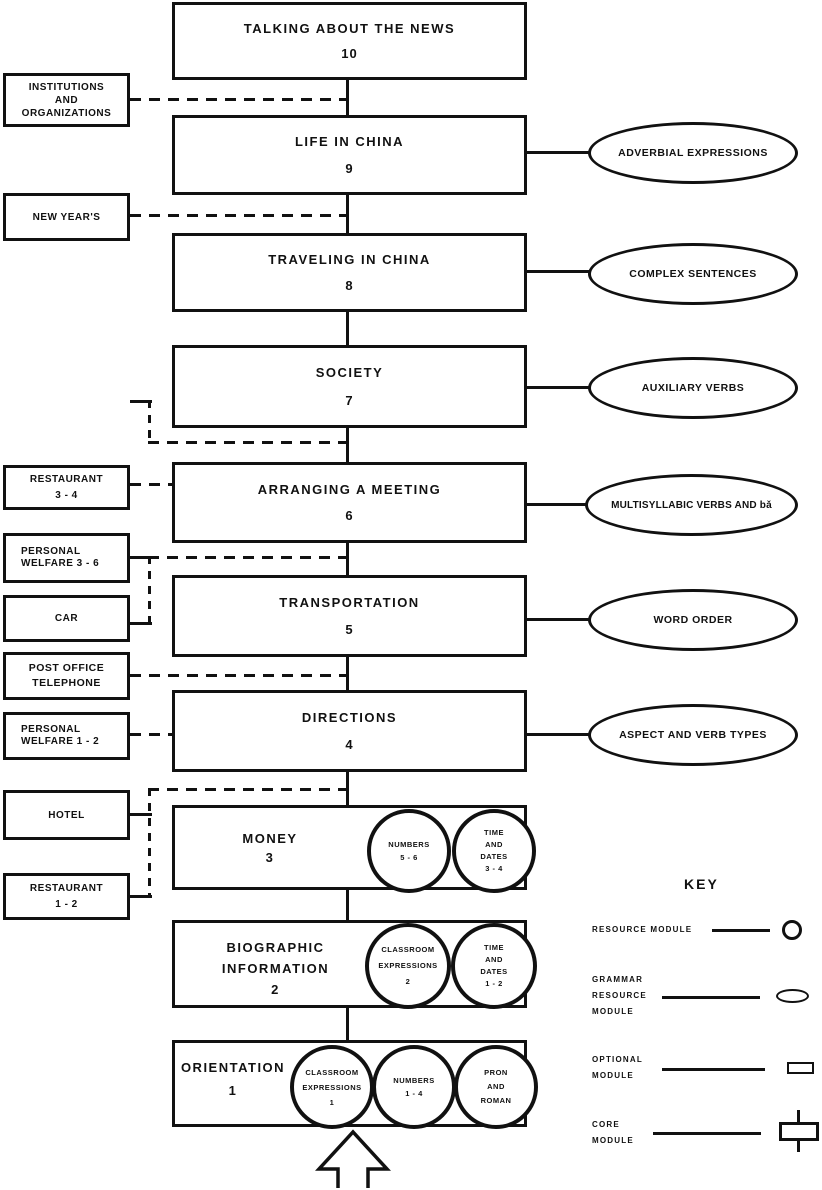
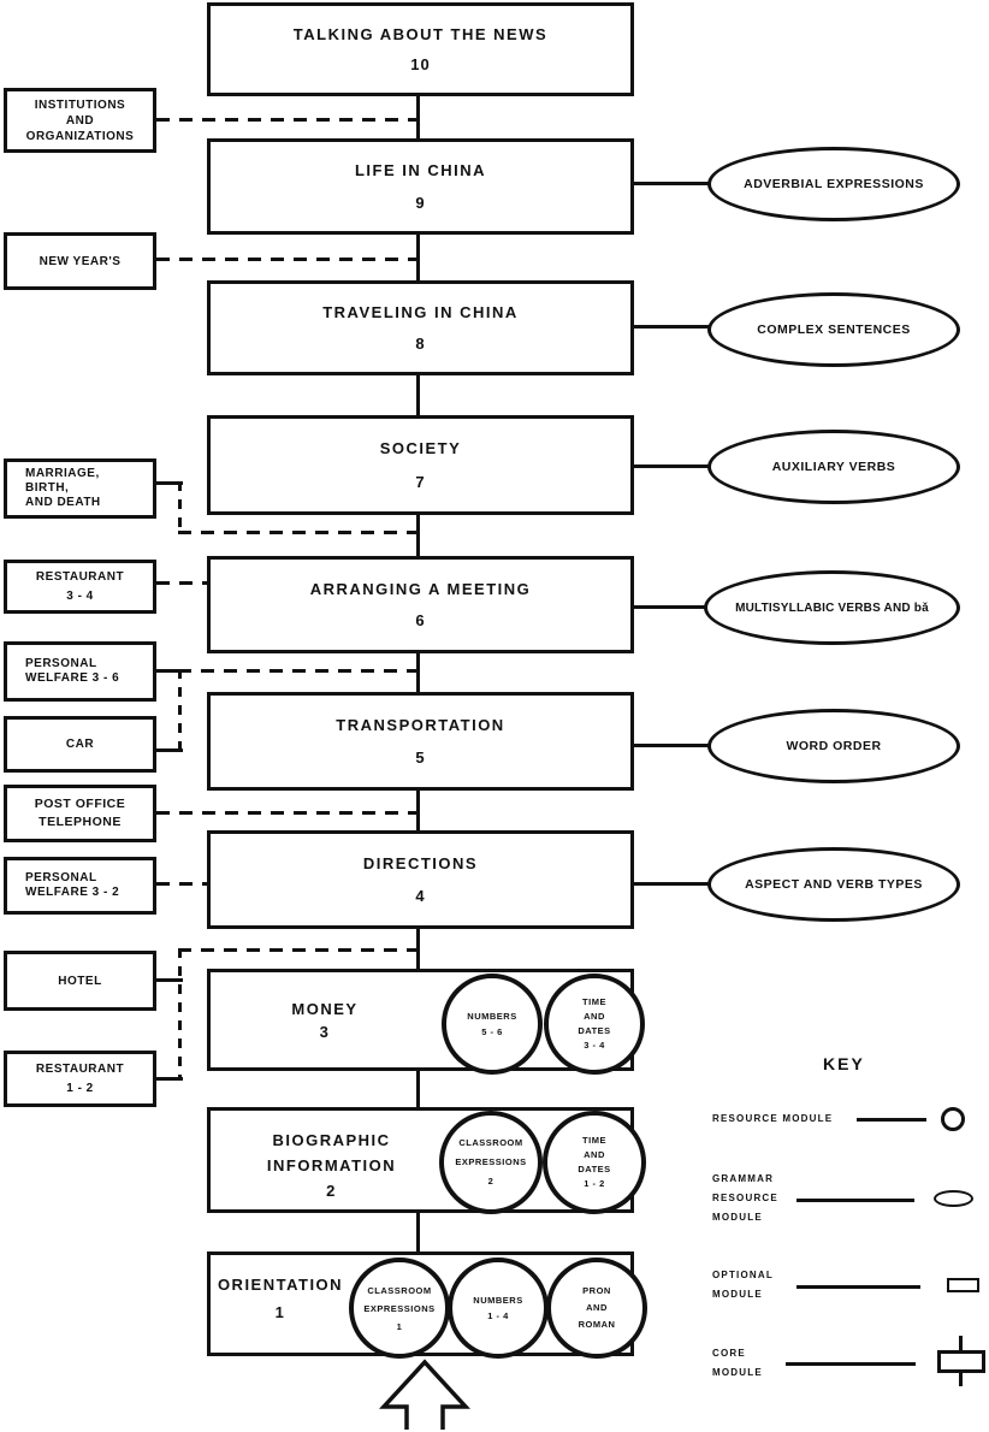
  TALKING ABOUT THE NEWS
  10
  LIFE IN CHINA
  9
  TRAVELING IN CHINA
  8
  SOCIETY
  7
  ARRANGING A MEETING
  6
  TRANSPORTATION
  5
  DIRECTIONS
  4
  MONEY
  3
  NUMBERS
  5 - 6
  TIME
  AND
  DATES
  3 - 4
  BIOGRAPHIC
  INFORMATION
  2
  CLASSROOM
  EXPRESSIONS
  2
  TIME
  AND
  DATES
  1 - 2
  ORIENTATION
  1
  CLASSROOM
  EXPRESSIONS
  1
  NUMBERS
  1 - 4
  PRON
  AND
  ROMAN
  INSTITUTIONS
  AND
  ORGANIZATIONS
  NEW YEAR'S
+ MARRIAGE,
+ BIRTH,
+ AND DEATH
  RESTAURANT
  3 - 4
  PERSONAL
  WELFARE 3 - 6
  CAR
  POST OFFICE
  TELEPHONE
  PERSONAL
- WELFARE 1 - 2
+ WELFARE 3 - 2
  HOTEL
  RESTAURANT
  1 - 2
  ADVERBIAL EXPRESSIONS
  COMPLEX SENTENCES
  AUXILIARY VERBS
  MULTISYLLABIC VERBS AND bǎ
  WORD ORDER
  ASPECT AND VERB TYPES
  KEY
  RESOURCE MODULE
  GRAMMAR
  RESOURCE
  MODULE
  OPTIONAL
  MODULE
  CORE
  MODULE
